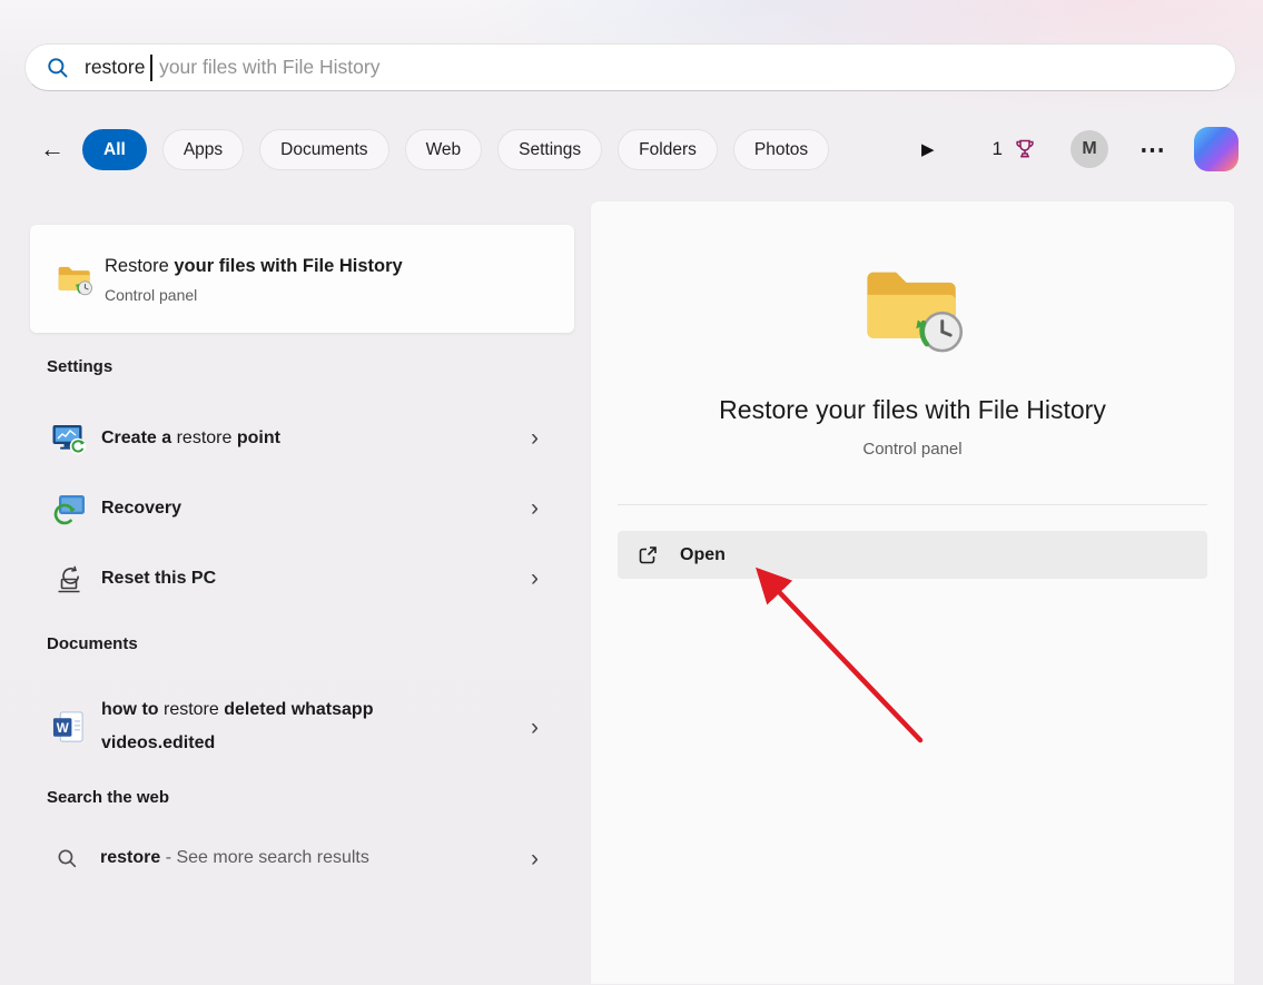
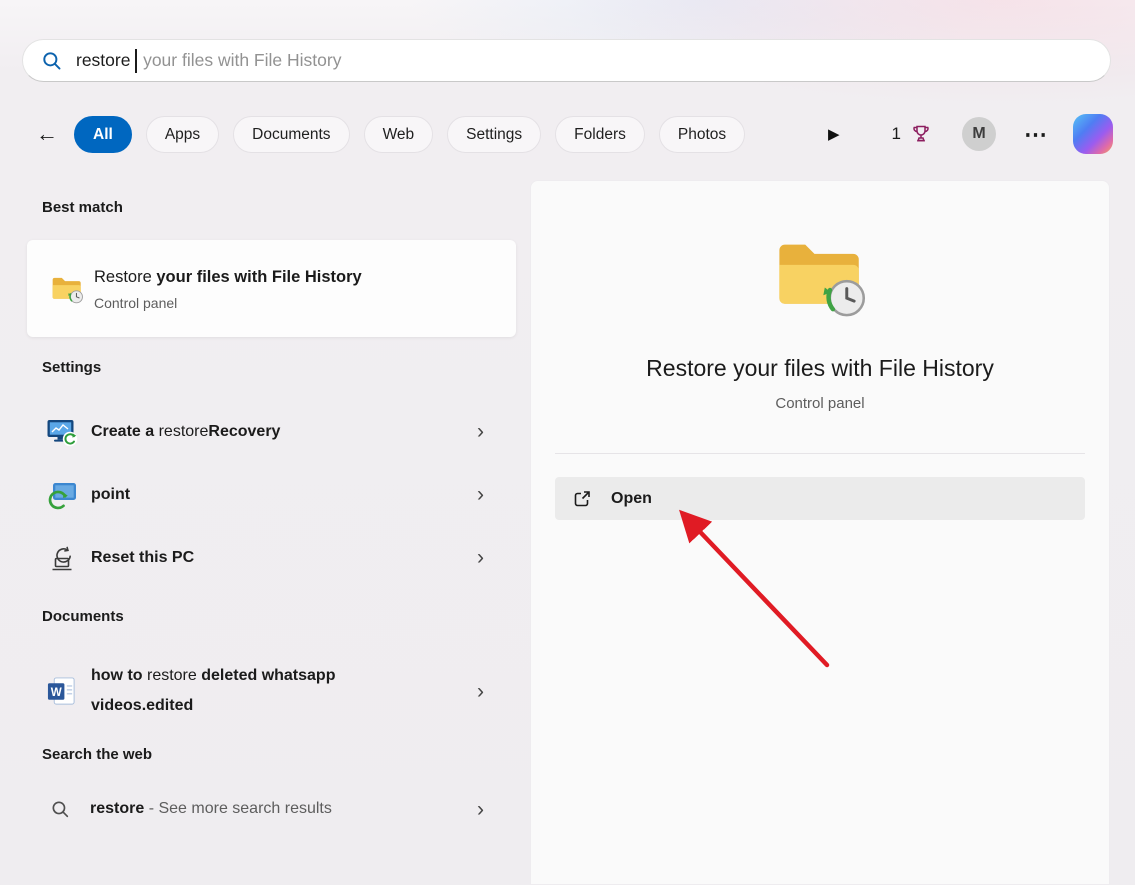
  restore
  your files with File History
  ←
  All
  Apps
  Documents
  Web
  Settings
  Folders
  Photos
  ▶
  1
  M
  ⋯
+ Best match
  Restore your files with File History
  Control panel
  Settings
- Create a restore point
+ Create a restoreRecovery
  ›
- Recovery
+ point
  ›
  Reset this PC
  ›
  Documents
  W
  how to restore deleted whatsapp videos.edited
  ›
  Search the web
  restore - See more search results
  ›
  Restore your files with File History
  Control panel
  Open
